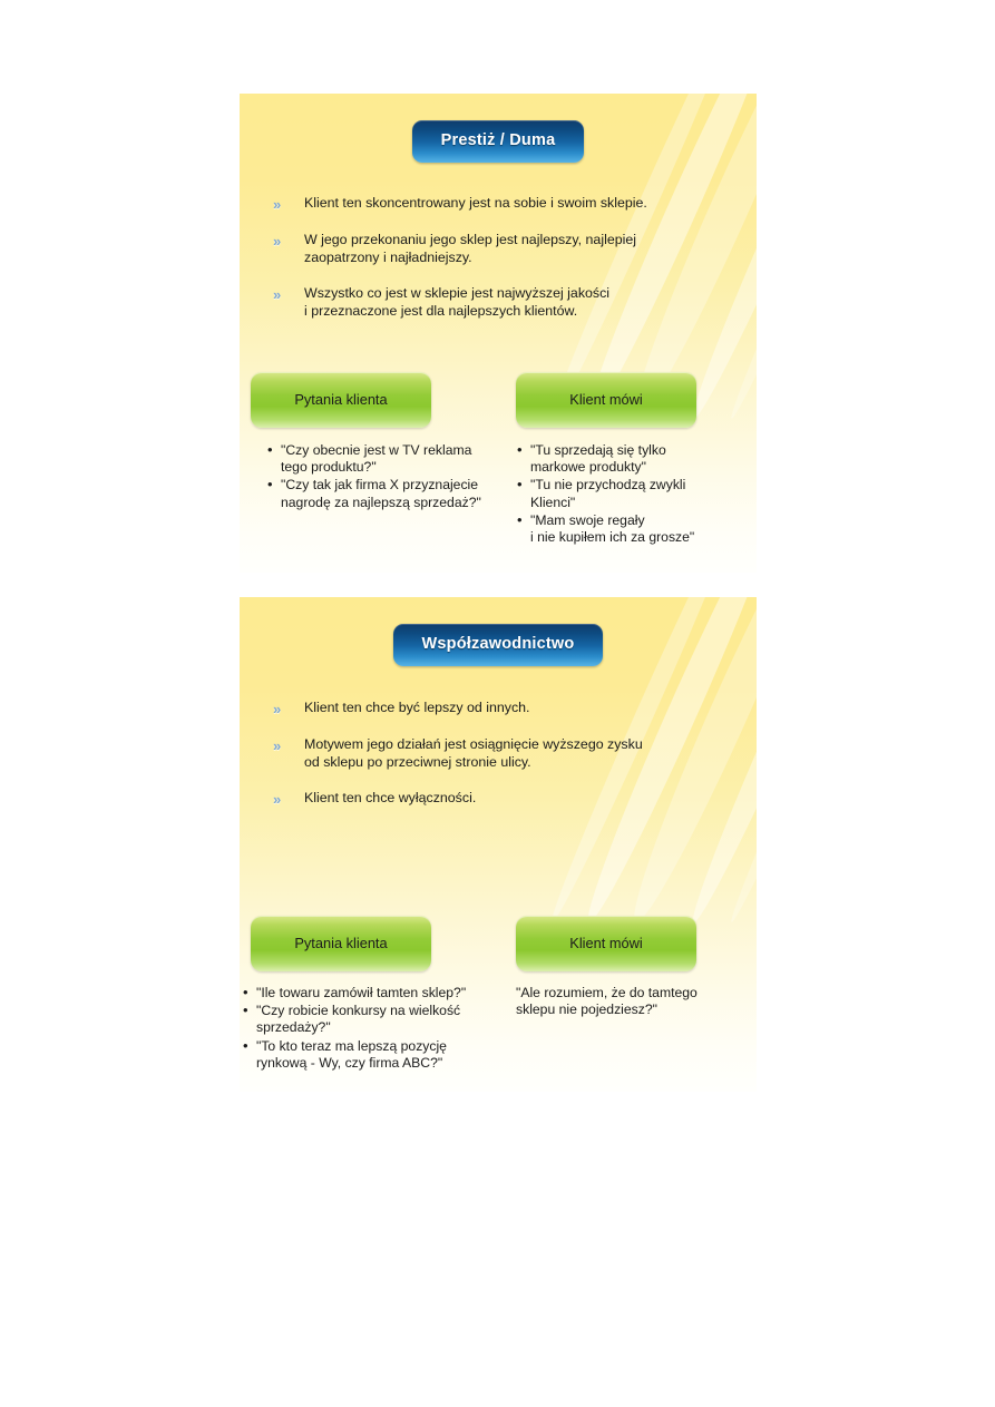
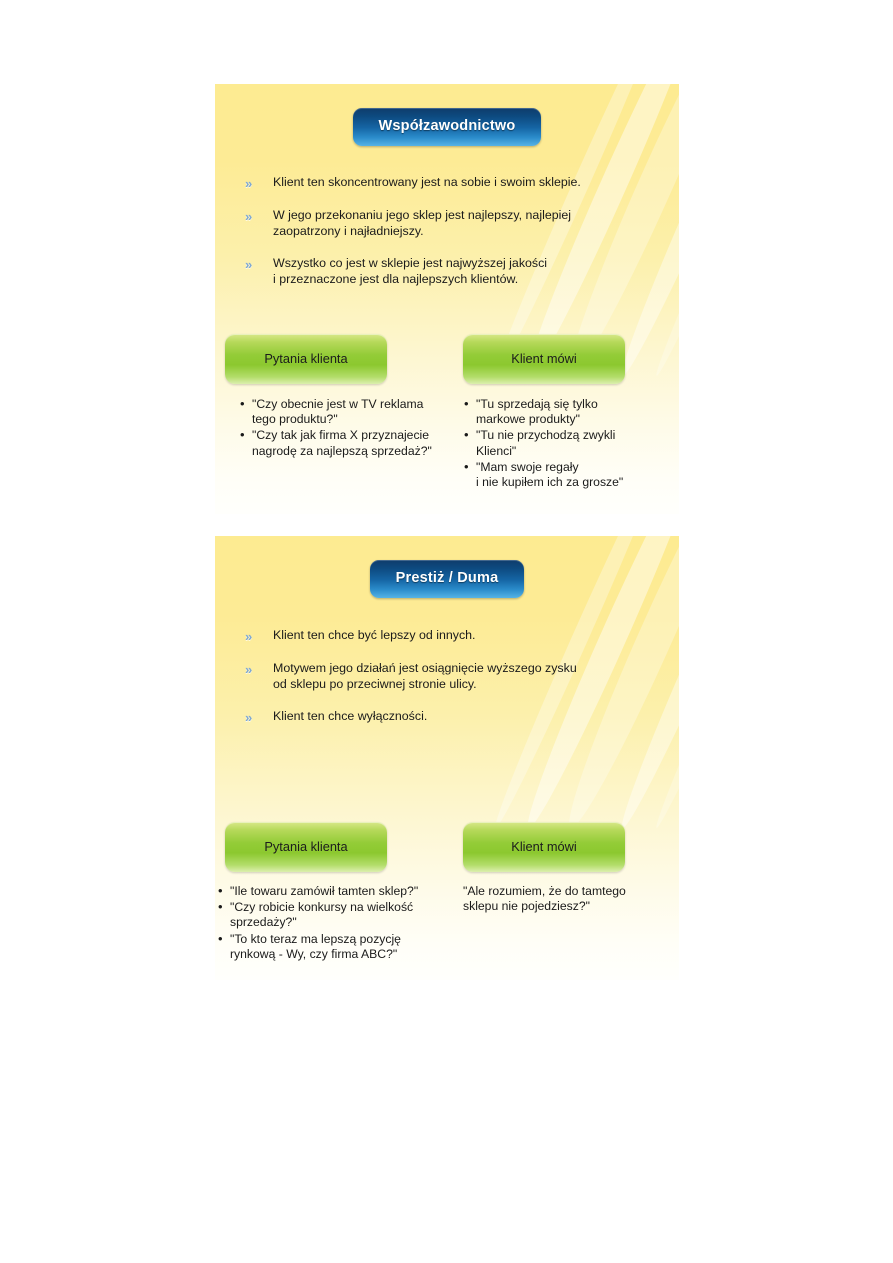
- Prestiż / Duma
+ Współzawodnictwo
  »
  Klient ten skoncentrowany jest na sobie i swoim sklepie.
  »
  W jego przekonaniu jego sklep jest najlepszy, najlepiej
  zaopatrzony i najładniejszy.
  »
  Wszystko co jest w sklepie jest najwyższej jakości
  i przeznaczone jest dla najlepszych klientów.
  Pytania klienta
  Klient mówi
  "Czy obecnie jest w TV reklama
  tego produktu?"
  "Czy tak jak firma X przyznajecie
  nagrodę za najlepszą sprzedaż?"
  "Tu sprzedają się tylko
  markowe produkty"
  "Tu nie przychodzą zwykli
  Klienci"
  "Mam swoje regały
  i nie kupiłem ich za grosze"
- Współzawodnictwo
+ Prestiż / Duma
  »
  Klient ten chce być lepszy od innych.
  »
  Motywem jego działań jest osiągnięcie wyższego zysku
  od sklepu po przeciwnej stronie ulicy.
  »
  Klient ten chce wyłączności.
  Pytania klienta
  Klient mówi
  "Ile towaru zamówił tamten sklep?"
  "Czy robicie konkursy na wielkość
  sprzedaży?"
  "To kto teraz ma lepszą pozycję
  rynkową - Wy, czy firma ABC?"
  "Ale rozumiem, że do tamtego
  sklepu nie pojedziesz?"
